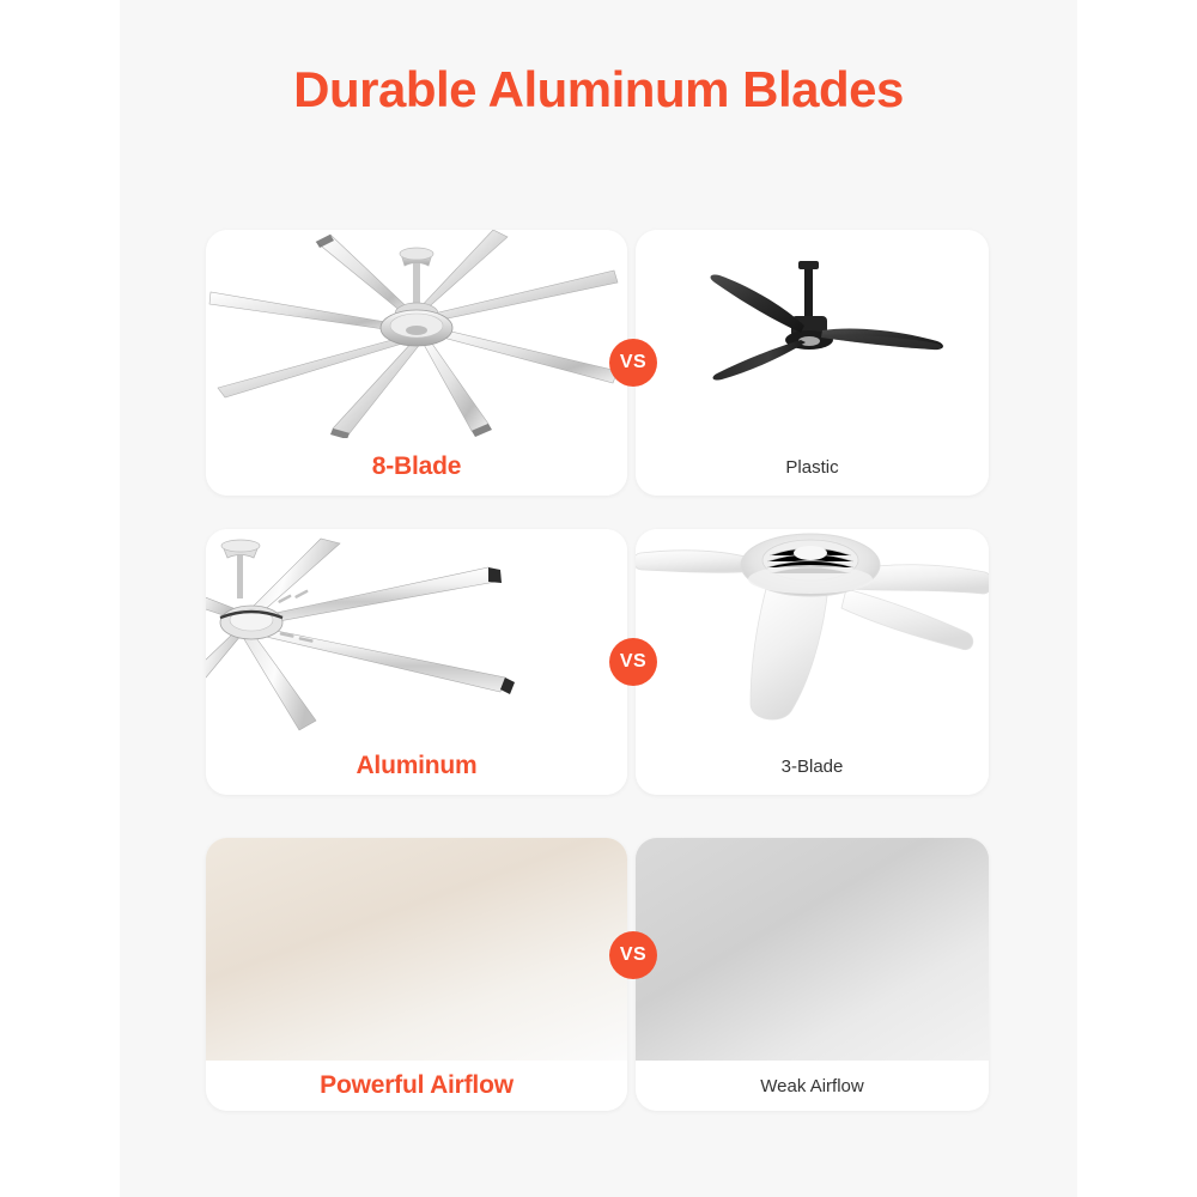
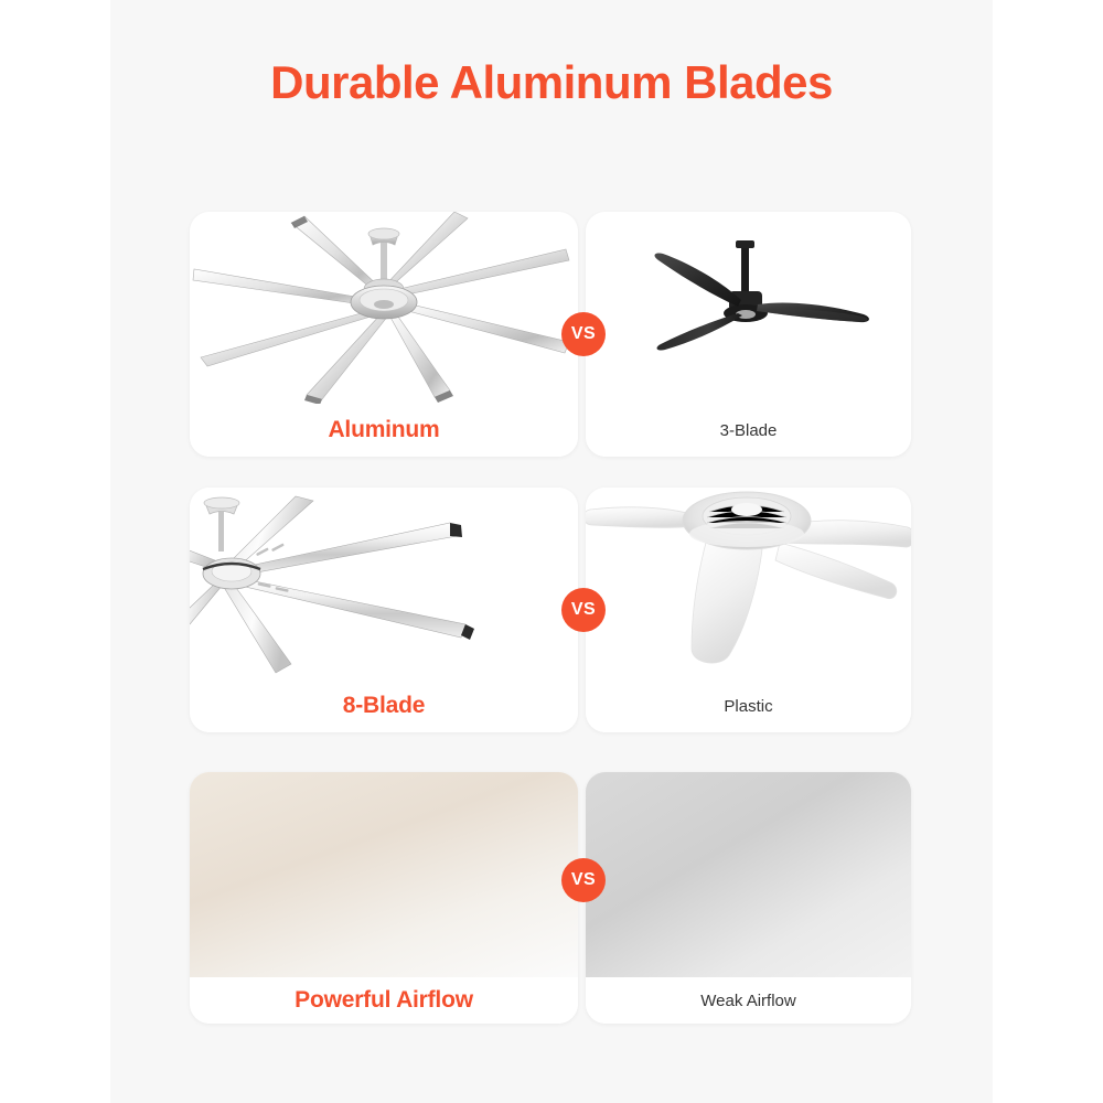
  Durable Aluminum Blades
- 8-Blade
+ Aluminum
  VS
- Plastic
+ 3-Blade
- Aluminum
+ 8-Blade
  VS
- 3-Blade
+ Plastic
  Powerful Airflow
  VS
  Weak Airflow
